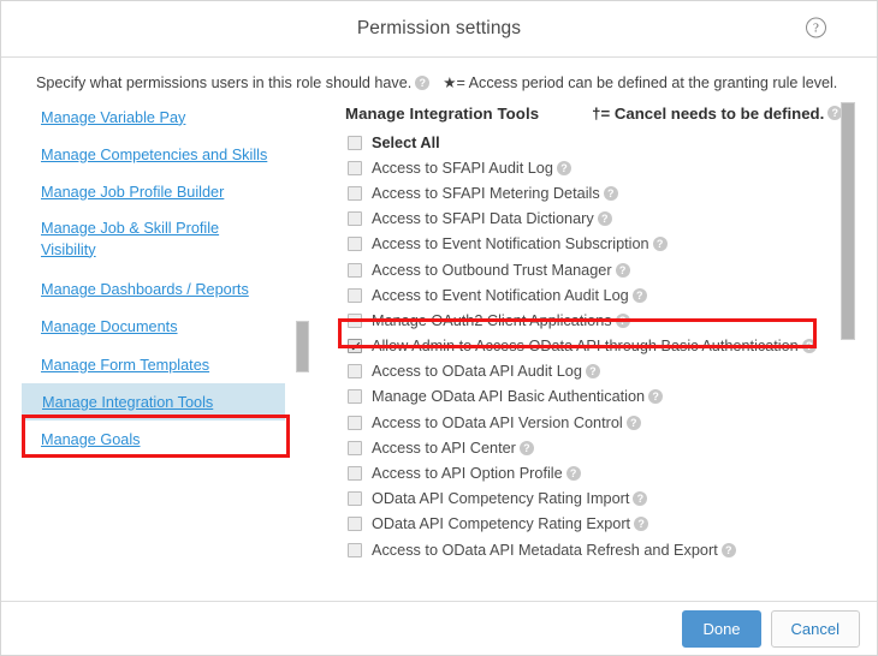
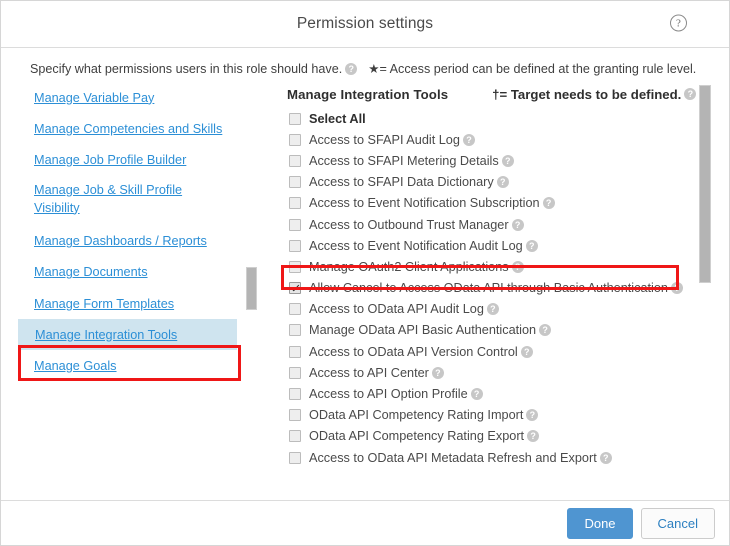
  Permission settings
  ?
  Specify what permissions users in this role should have.
  ?
  ★= Access period can be defined at the granting rule level.
  Manage Variable Pay
  Manage Competencies and Skills
  Manage Job Profile Builder
  Manage Job & Skill Profile Visibility
  Manage Dashboards / Reports
  Manage Documents
  Manage Form Templates
  Manage Integration Tools
  Manage Goals
  Manage Integration Tools
- †= Cancel needs to be defined.
+ †= Target needs to be defined.
  ?
  Select All
  Access to SFAPI Audit Log
  ?
  Access to SFAPI Metering Details
  ?
  Access to SFAPI Data Dictionary
  ?
  Access to Event Notification Subscription
  ?
  Access to Outbound Trust Manager
  ?
  Access to Event Notification Audit Log
  ?
  Manage OAuth2 Client Applications
  ?
- Allow Admin to Access OData API through Basic Authentication
+ Allow Cancel to Access OData API through Basic Authentication
  ?
  Access to OData API Audit Log
  ?
  Manage OData API Basic Authentication
  ?
  Access to OData API Version Control
  ?
  Access to API Center
  ?
  Access to API Option Profile
  ?
  OData API Competency Rating Import
  ?
  OData API Competency Rating Export
  ?
  Access to OData API Metadata Refresh and Export
  ?
  Done
  Cancel
